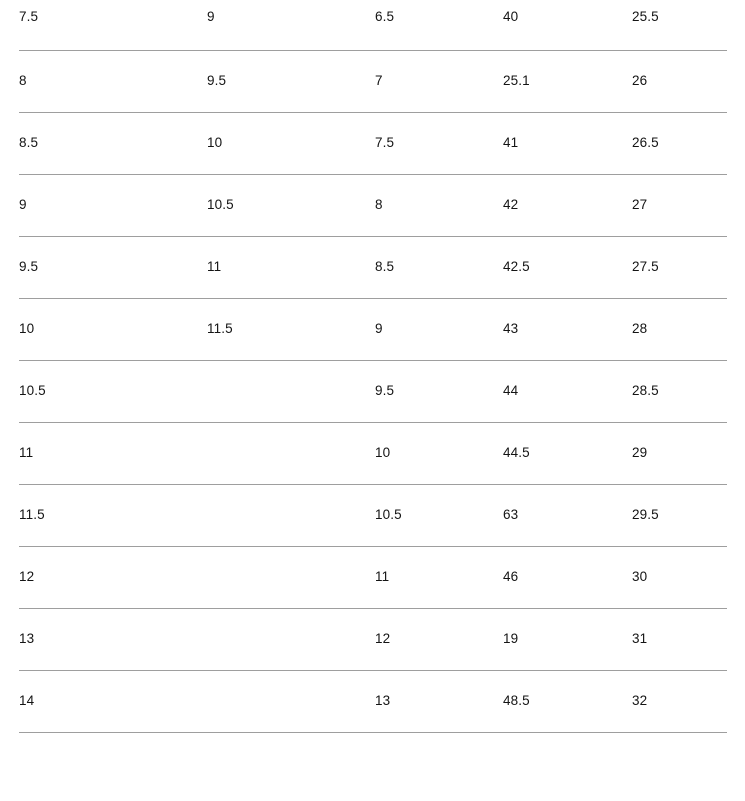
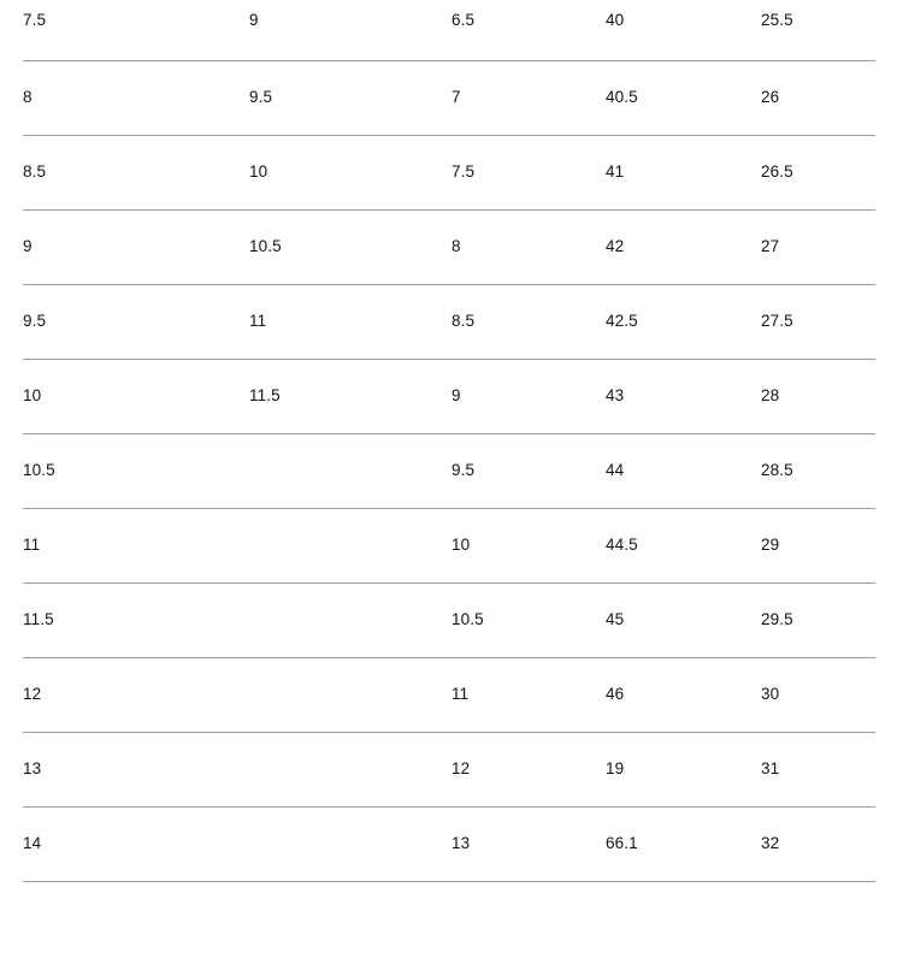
  7.5	9	6.5	40	25.5
- 8	9.5	7	25.1	26
+ 8	9.5	7	40.5	26
  8.5	10	7.5	41	26.5
  9	10.5	8	42	27
  9.5	11	8.5	42.5	27.5
  10	11.5	9	43	28
  10.5		9.5	44	28.5
  11		10	44.5	29
- 11.5		10.5	63	29.5
+ 11.5		10.5	45	29.5
  12		11	46	30
  13		12	19	31
- 14		13	48.5	32
+ 14		13	66.1	32
